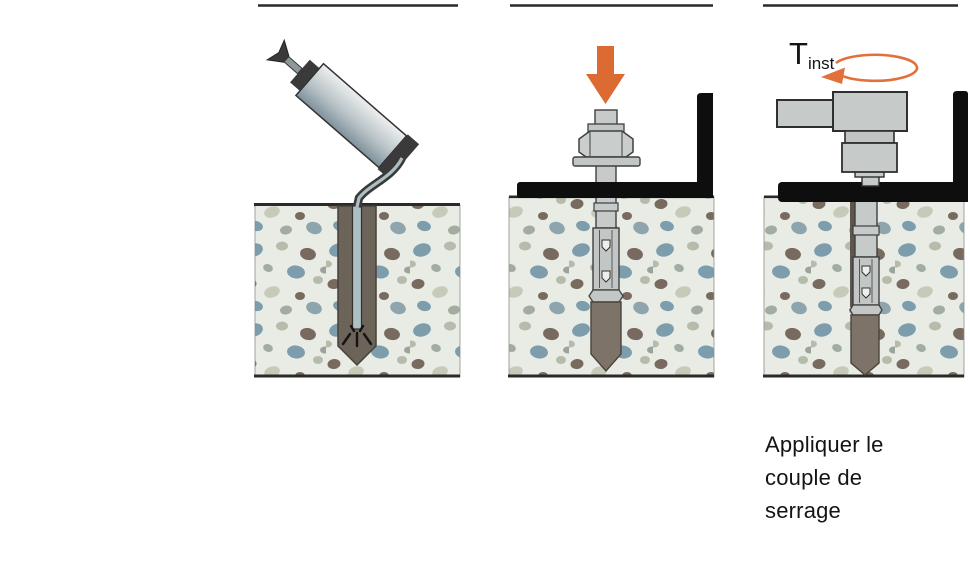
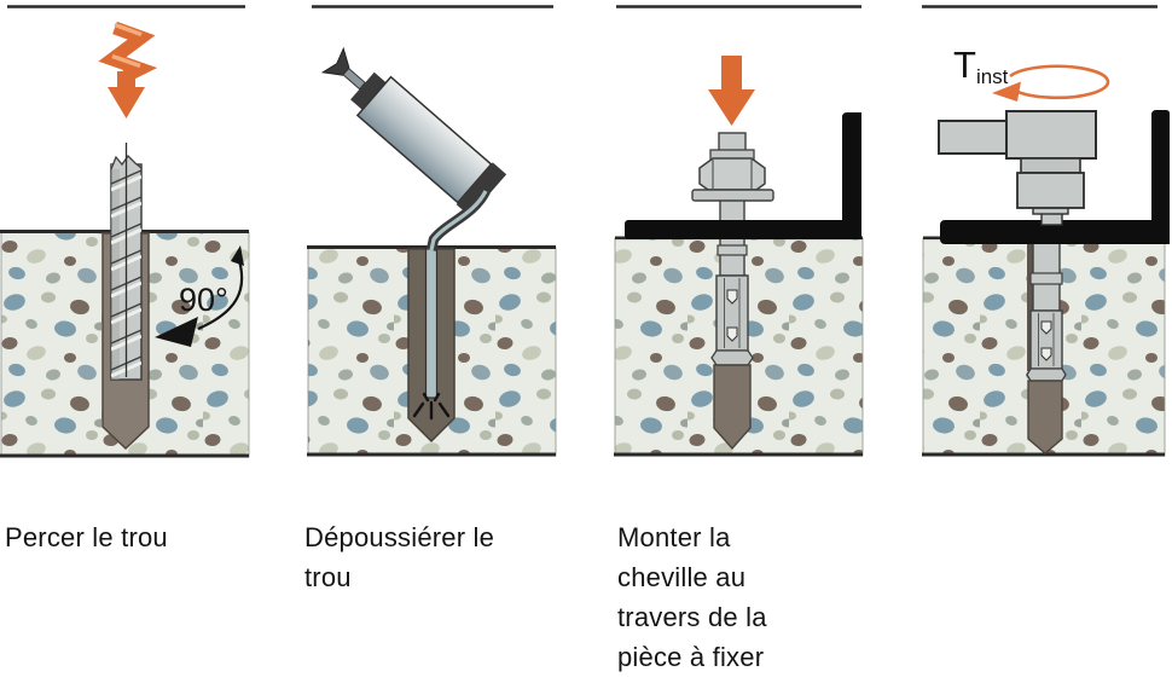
+ 90°
+ Percer le trou
+ Dépoussiérer le trou
+ Monter la cheville au travers de la pièce à fixer
  Tinst
- Appliquer le couple de serrage
